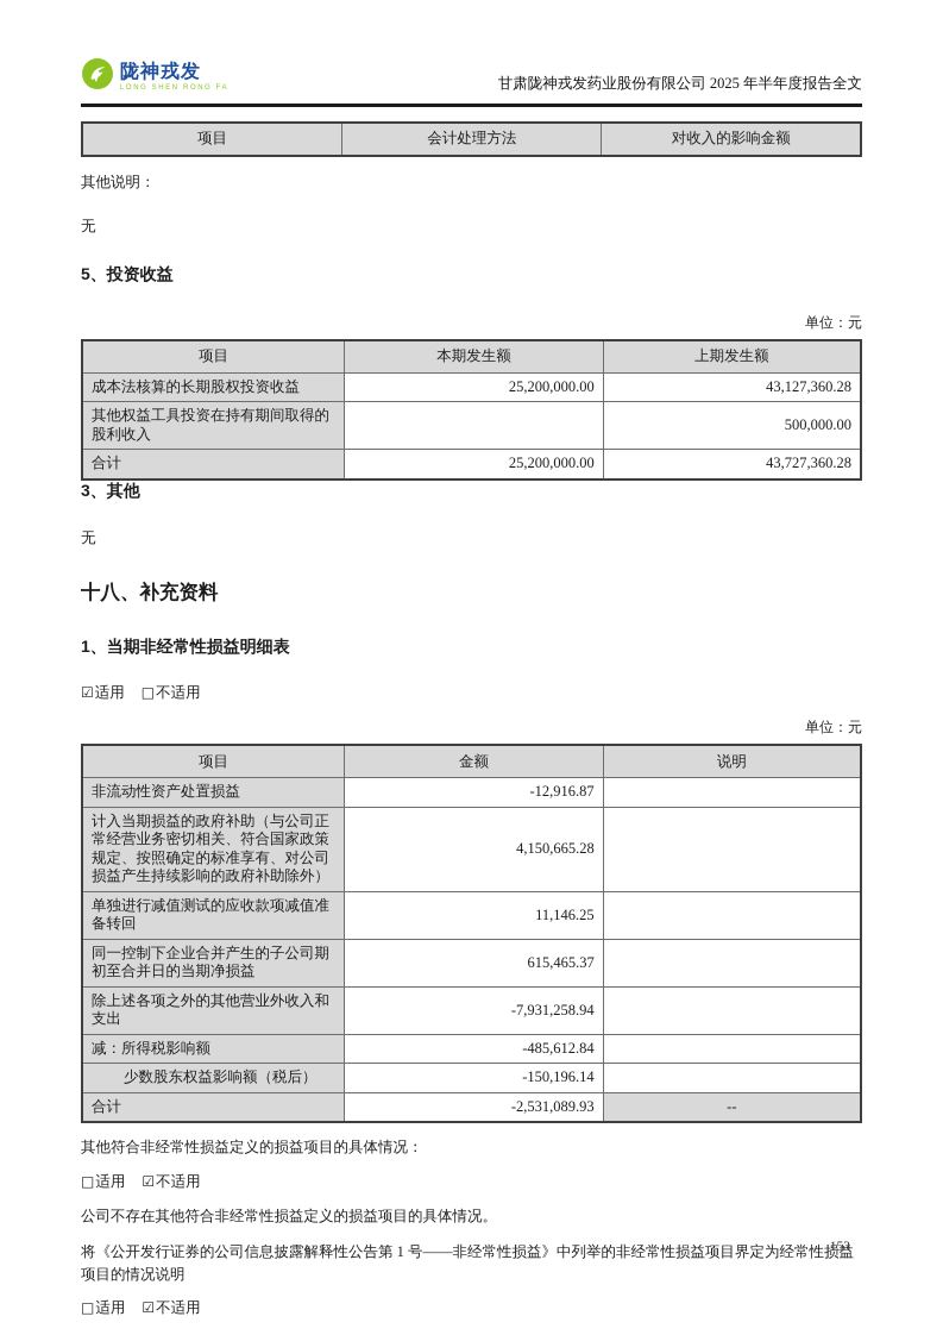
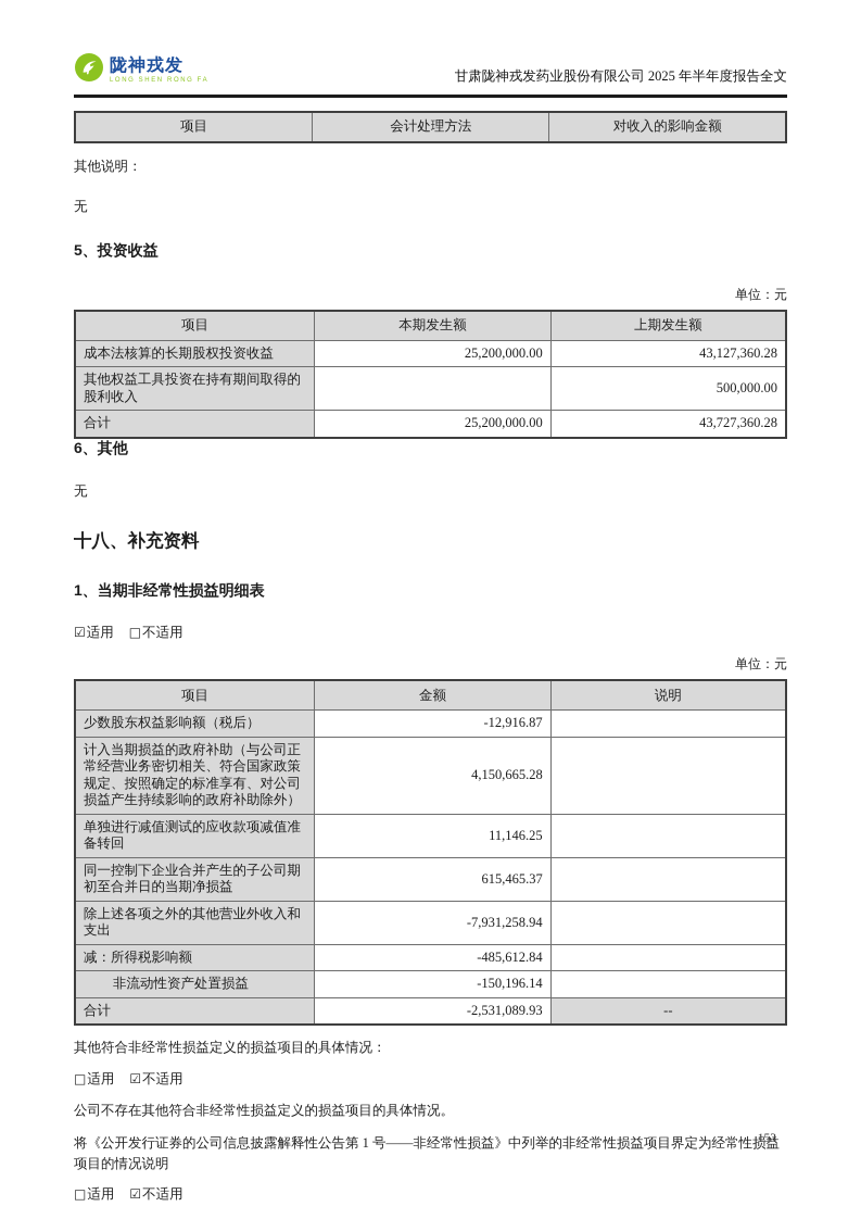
  陇神戎发
  甘肃陇神戎发药业股份有限公司 2025 年半年度报告全文
  项目	会计处理方法	对收入的影响金额
  其他说明：
  无
  5、投资收益
  单位：元
  项目	本期发生额	上期发生额
  成本法核算的长期股权投资收益	25,200,000.00	43,127,360.28
  其他权益工具投资在持有期间取得的股利收入		500,000.00
  合计	25,200,000.00	43,727,360.28
- 3、其他
+ 6、其他
  无
  十八、补充资料
  1、当期非经常性损益明细表
  ☑适用 □不适用
  单位：元
  项目	金额	说明
- 非流动性资产处置损益	-12,916.87
+ 少数股东权益影响额（税后）	-12,916.87
  计入当期损益的政府补助（与公司正常经营业务密切相关、符合国家政策规定、按照确定的标准享有、对公司损益产生持续影响的政府补助除外）	4,150,665.28
  单独进行减值测试的应收款项减值准备转回	11,146.25
  同一控制下企业合并产生的子公司期初至合并日的当期净损益	615,465.37
  除上述各项之外的其他营业外收入和支出	-7,931,258.94
  减：所得税影响额	-485,612.84
- 少数股东权益影响额（税后）	-150,196.14
+ 非流动性资产处置损益	-150,196.14
  合计	-2,531,089.93	--
  其他符合非经常性损益定义的损益项目的具体情况：
  □适用 ☑不适用
  公司不存在其他符合非经常性损益定义的损益项目的具体情况。
  将《公开发行证券的公司信息披露解释性公告第 1 号——非经常性损益》中列举的非经常性损益项目界定为经常性损益项目的情况说明
  □适用 ☑不适用
  153
